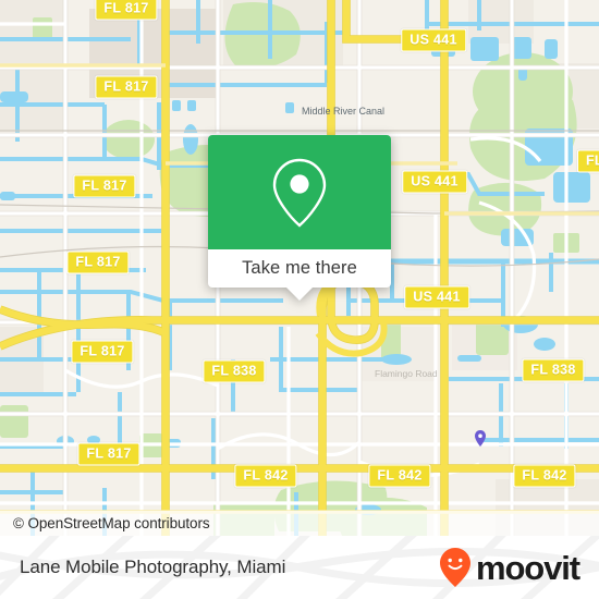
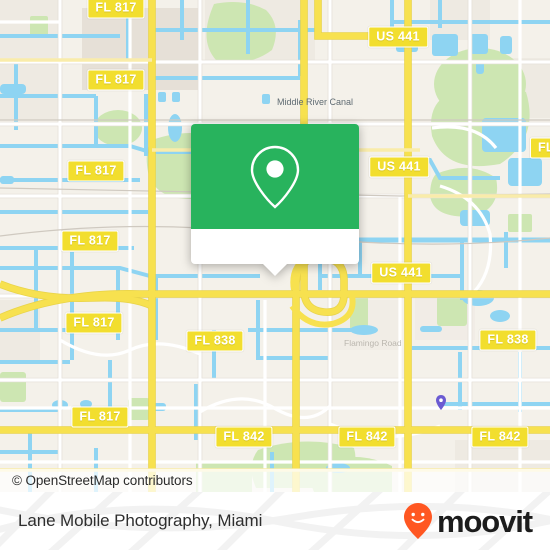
  Middle River Canal
  Flamingo Road
  FL 817
  US 441
  FL 817
  FL 817
  US 441
  FL 817
  US 441
  FL 817
  FL 838
  FL 838
  FL 817
  FL 842
  FL 842
  FL 842
  © OpenStreetMap contributors
- Take me there
  Lane Mobile Photography, Miami
  moovit
